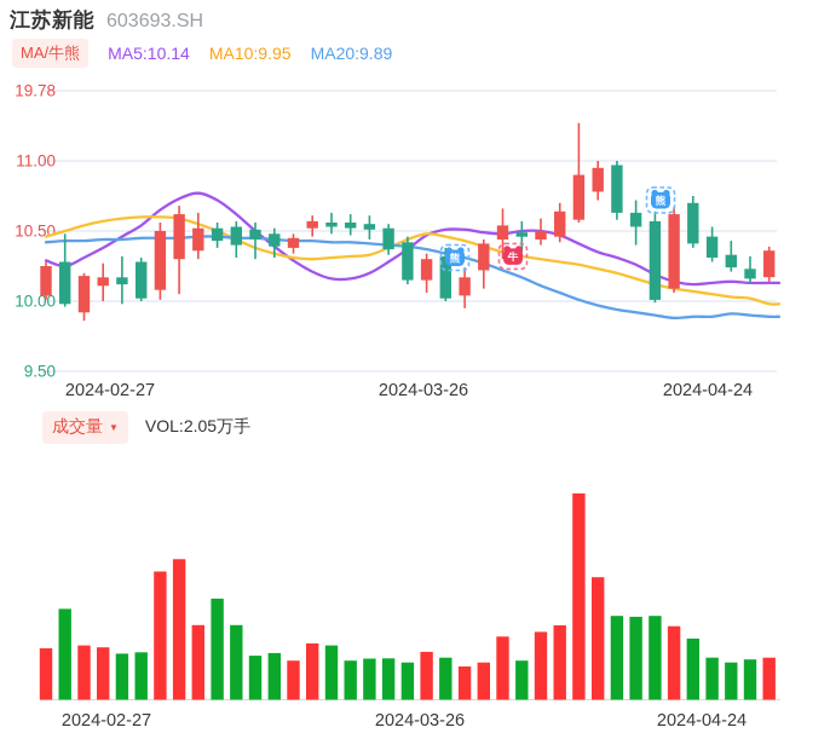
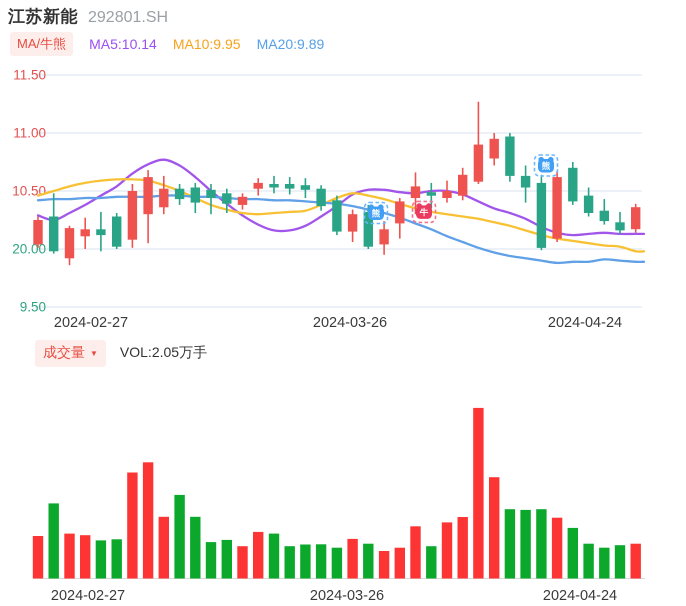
  江苏新能
- 603693.SH
+ 292801.SH
  MA/牛熊
  MA5:10.14
  MA10:9.95
  MA20:9.89
- 19.78
+ 11.50
  11.00
  10.50
- 10.00
+ 20.00
  9.50
  2024-02-27
  2024-03-26
  2024-04-24
  2024-02-27
  2024-03-26
  2024-04-24
  熊
  牛
  熊
  成交量
  ▼
  VOL:2.05万手
